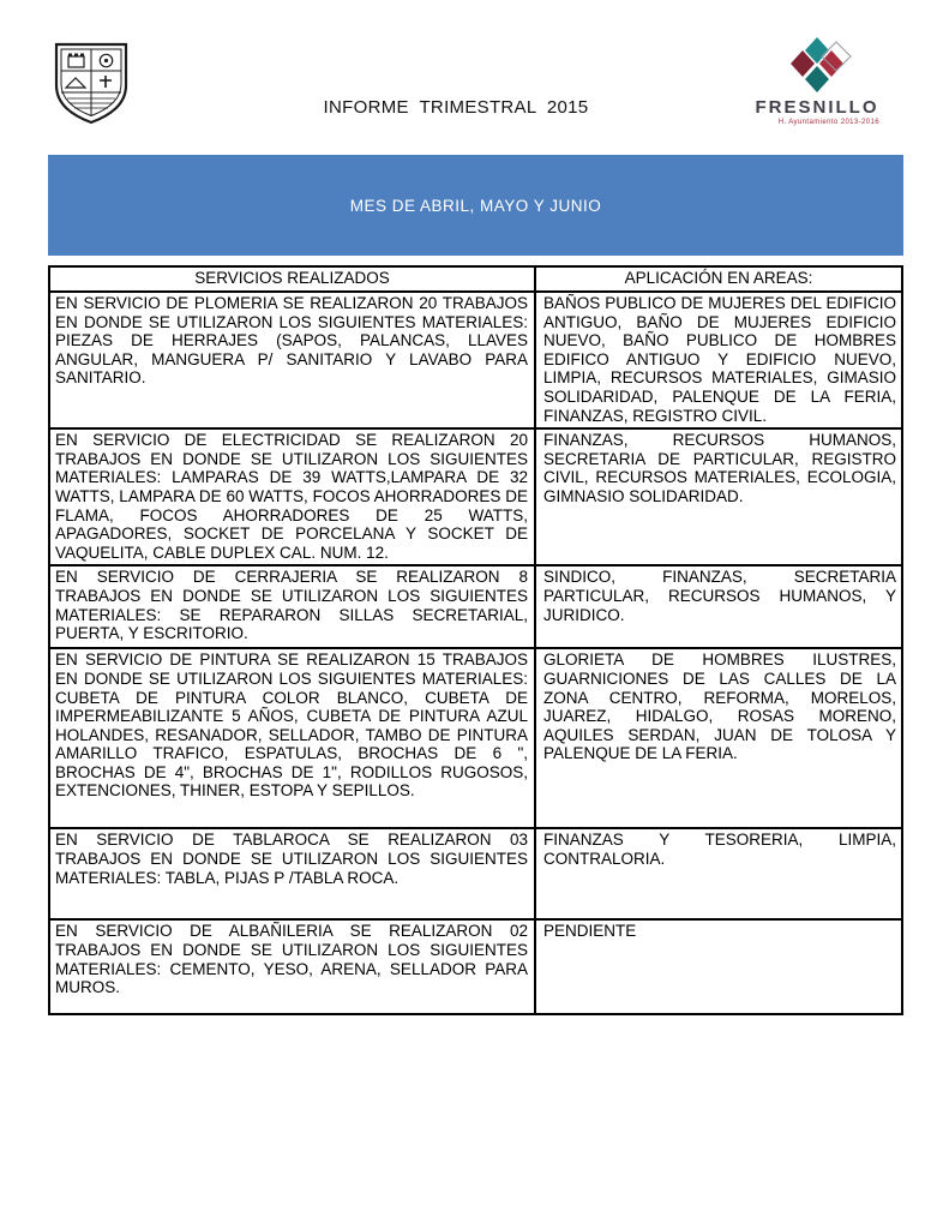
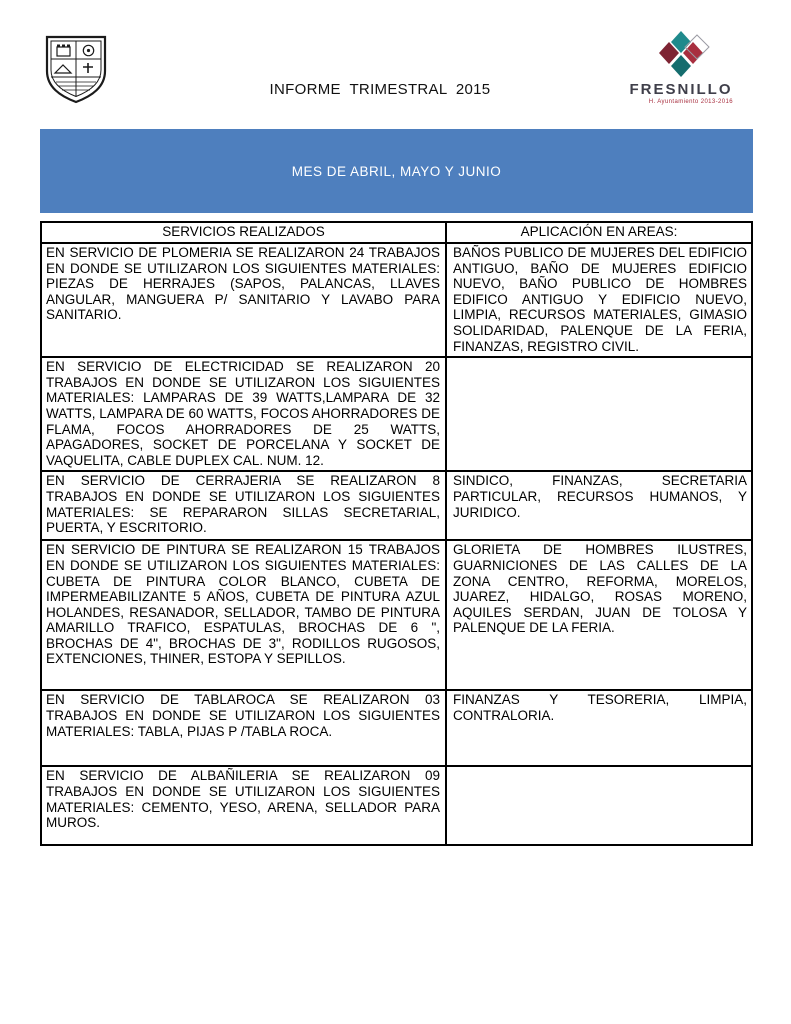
  INFORME TRIMESTRAL 2015
  FRESNILLO
  MES DE ABRIL, MAYO Y JUNIO
  SERVICIOS REALIZADOS
  APLICACIÓN EN AREAS:
- EN SERVICIO DE PLOMERIA SE REALIZARON 20 TRABAJOS EN DONDE SE UTILIZARON LOS SIGUIENTES MATERIALES: PIEZAS DE HERRAJES (SAPOS, PALANCAS, LLAVES ANGULAR, MANGUERA P/ SANITARIO Y LAVABO PARA SANITARIO.
+ EN SERVICIO DE PLOMERIA SE REALIZARON 24 TRABAJOS EN DONDE SE UTILIZARON LOS SIGUIENTES MATERIALES: PIEZAS DE HERRAJES (SAPOS, PALANCAS, LLAVES ANGULAR, MANGUERA P/ SANITARIO Y LAVABO PARA SANITARIO.
  BAÑOS PUBLICO DE MUJERES DEL EDIFICIO ANTIGUO, BAÑO DE MUJERES EDIFICIO NUEVO, BAÑO PUBLICO DE HOMBRES EDIFICO ANTIGUO Y EDIFICIO NUEVO, LIMPIA, RECURSOS MATERIALES, GIMASIO SOLIDARIDAD, PALENQUE DE LA FERIA, FINANZAS, REGISTRO CIVIL.
  EN SERVICIO DE ELECTRICIDAD SE REALIZARON 20 TRABAJOS EN DONDE SE UTILIZARON LOS SIGUIENTES MATERIALES: LAMPARAS DE 39 WATTS,LAMPARA DE 32 WATTS, LAMPARA DE 60 WATTS, FOCOS AHORRADORES DE FLAMA, FOCOS AHORRADORES DE 25 WATTS, APAGADORES, SOCKET DE PORCELANA Y SOCKET DE VAQUELITA, CABLE DUPLEX CAL. NUM. 12.
- FINANZAS, RECURSOS HUMANOS, SECRETARIA DE PARTICULAR, REGISTRO CIVIL, RECURSOS MATERIALES, ECOLOGIA, GIMNASIO SOLIDARIDAD.
  EN SERVICIO DE CERRAJERIA SE REALIZARON 8 TRABAJOS EN DONDE SE UTILIZARON LOS SIGUIENTES MATERIALES: SE REPARARON SILLAS SECRETARIAL, PUERTA, Y ESCRITORIO.
  SINDICO, FINANZAS, SECRETARIA PARTICULAR, RECURSOS HUMANOS, Y JURIDICO.
- EN SERVICIO DE PINTURA SE REALIZARON 15 TRABAJOS EN DONDE SE UTILIZARON LOS SIGUIENTES MATERIALES: CUBETA DE PINTURA COLOR BLANCO, CUBETA DE IMPERMEABILIZANTE 5 AÑOS, CUBETA DE PINTURA AZUL HOLANDES, RESANADOR, SELLADOR, TAMBO DE PINTURA AMARILLO TRAFICO, ESPATULAS, BROCHAS DE 6 ", BROCHAS DE 4", BROCHAS DE 1", RODILLOS RUGOSOS, EXTENCIONES, THINER, ESTOPA Y SEPILLOS.
+ EN SERVICIO DE PINTURA SE REALIZARON 15 TRABAJOS EN DONDE SE UTILIZARON LOS SIGUIENTES MATERIALES: CUBETA DE PINTURA COLOR BLANCO, CUBETA DE IMPERMEABILIZANTE 5 AÑOS, CUBETA DE PINTURA AZUL HOLANDES, RESANADOR, SELLADOR, TAMBO DE PINTURA AMARILLO TRAFICO, ESPATULAS, BROCHAS DE 6 ", BROCHAS DE 4", BROCHAS DE 3", RODILLOS RUGOSOS, EXTENCIONES, THINER, ESTOPA Y SEPILLOS.
  GLORIETA DE HOMBRES ILUSTRES, GUARNICIONES DE LAS CALLES DE LA ZONA CENTRO, REFORMA, MORELOS, JUAREZ, HIDALGO, ROSAS MORENO, AQUILES SERDAN, JUAN DE TOLOSA Y PALENQUE DE LA FERIA.
  EN SERVICIO DE TABLAROCA SE REALIZARON 03 TRABAJOS EN DONDE SE UTILIZARON LOS SIGUIENTES MATERIALES: TABLA, PIJAS P /TABLA ROCA.
  FINANZAS Y TESORERIA, LIMPIA, CONTRALORIA.
- EN SERVICIO DE ALBAÑILERIA SE REALIZARON 02 TRABAJOS EN DONDE SE UTILIZARON LOS SIGUIENTES MATERIALES: CEMENTO, YESO, ARENA, SELLADOR PARA MUROS.
+ EN SERVICIO DE ALBAÑILERIA SE REALIZARON 09 TRABAJOS EN DONDE SE UTILIZARON LOS SIGUIENTES MATERIALES: CEMENTO, YESO, ARENA, SELLADOR PARA MUROS.
- PENDIENTE
